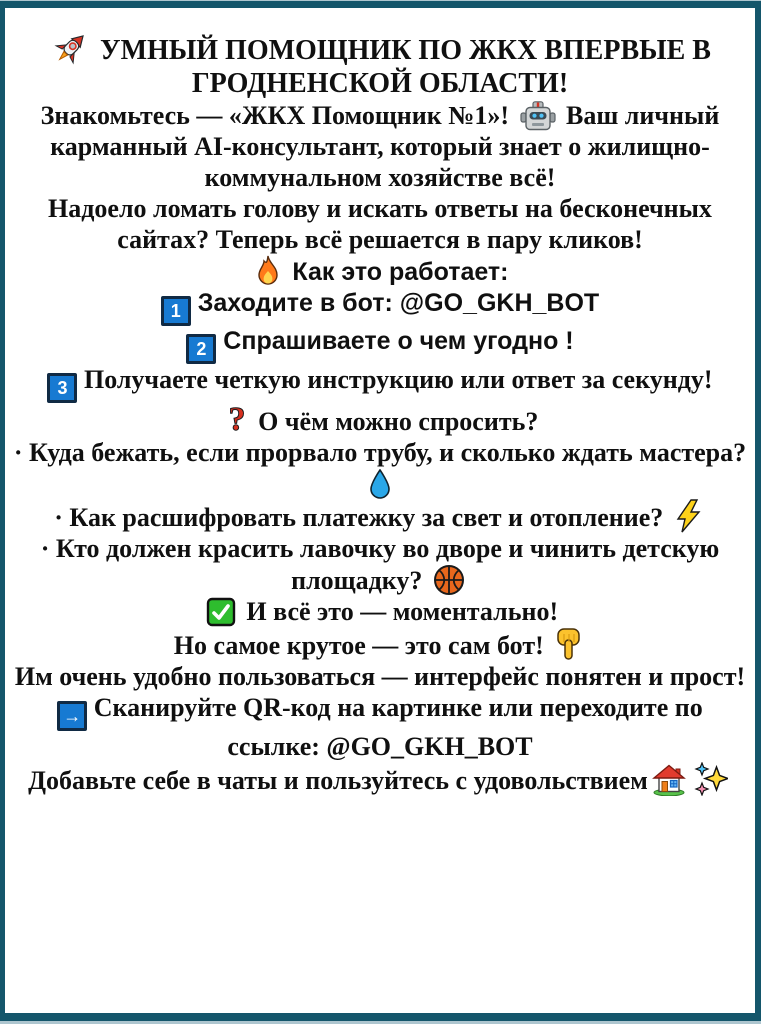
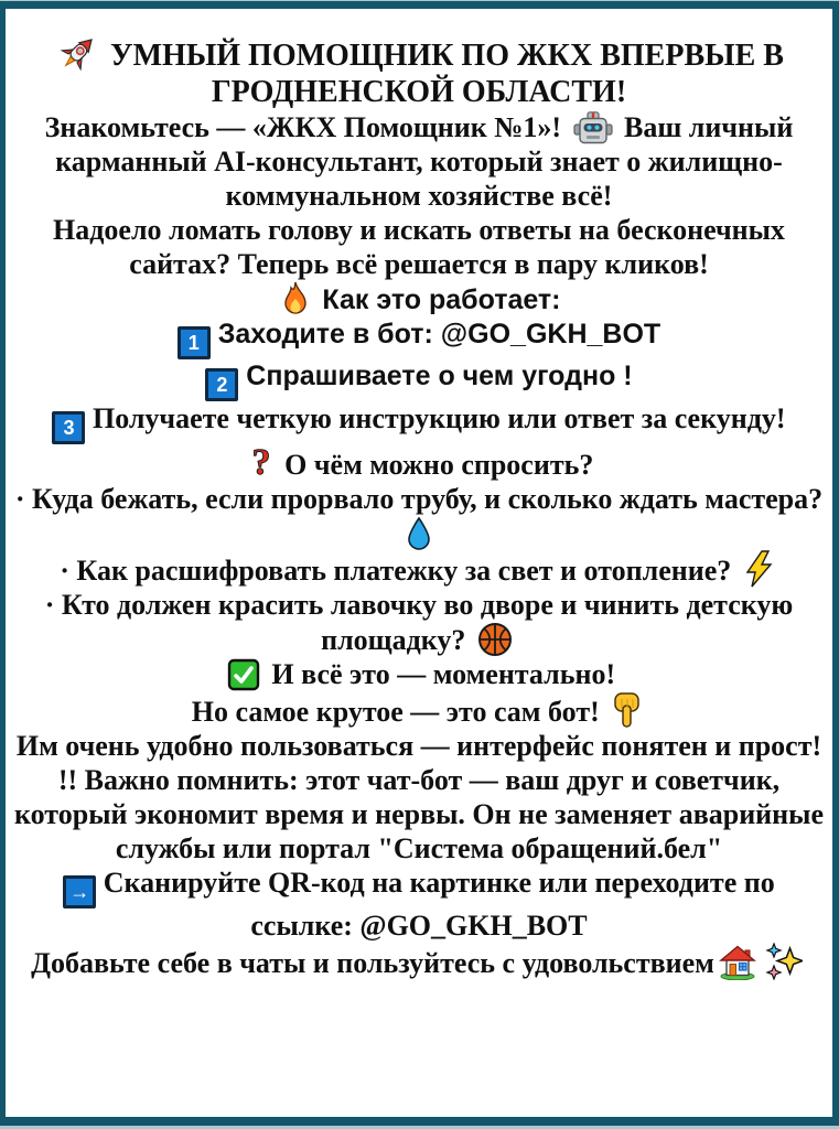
  УМНЫЙ ПОМОЩНИК ПО ЖКХ ВПЕРВЫЕ В ГРОДНЕНСКОЙ ОБЛАСТИ!
  Знакомьтесь — «ЖКХ Помощник №1»! Ваш личный карманный AI-консультант, который знает о жилищно-коммунальном хозяйстве всё!
  Надоело ломать голову и искать ответы на бесконечных сайтах? Теперь всё решается в пару кликов!
  Как это работает:
  1 Заходите в бот: @GO_GKH_BOT
  2 Спрашиваете о чем угодно !
  3 Получаете четкую инструкцию или ответ за секунду!
  ?
  О чём можно спросить?
  · Куда бежать, если прорвало трубу, и сколько ждать мастера?
  · Как расшифровать платежку за свет и отопление?
  · Кто должен красить лавочку во дворе и чинить детскую площадку?
  И всё это — моментально!
  Но самое крутое — это сам бот!
  Им очень удобно пользоваться — интерфейс понятен и прост!
+ !! Важно помнить: этот чат-бот — ваш друг и советчик, который экономит время и нервы. Он не заменяет аварийные службы или портал "Система обращений.бел"
  → Сканируйте QR-код на картинке или переходите по ссылке: @GO_GKH_BOT
  Добавьте себе в чаты и пользуйтесь с удовольствием
